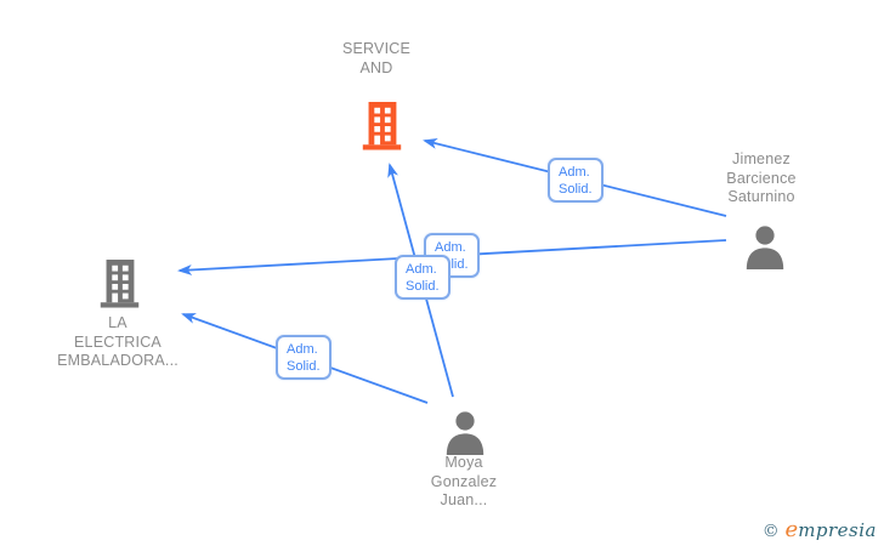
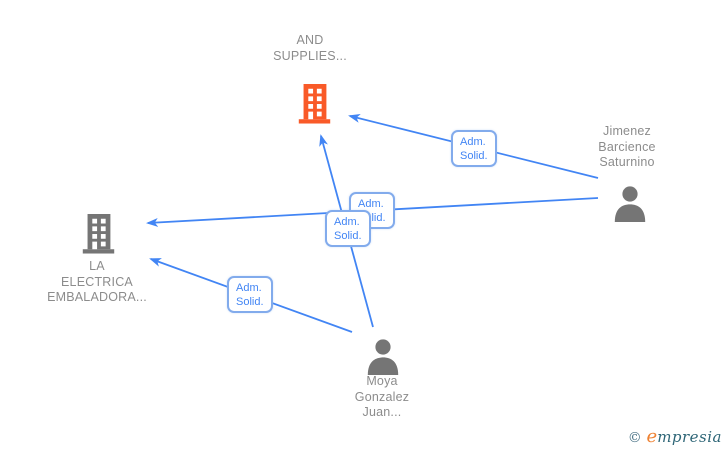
- SERVICE
  AND
+ SUPPLIES...
  Jimenez
  Barcience
  Saturnino
  LA
  ELECTRICA
  EMBALADORA...
  Moya
  Gonzalez
  Juan...
  Adm.
  Solid.
  Adm.
  Adm.
  Solid.
  Adm.
  Solid.
  © empresia
